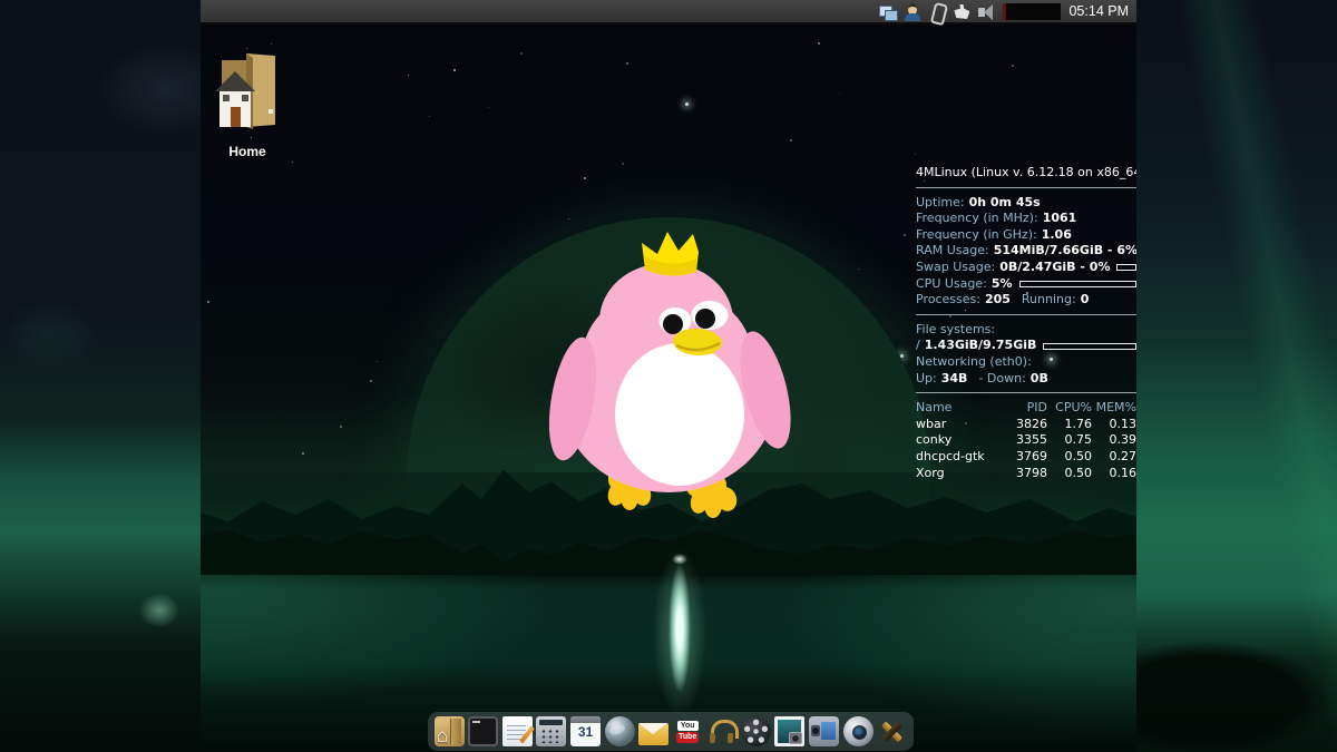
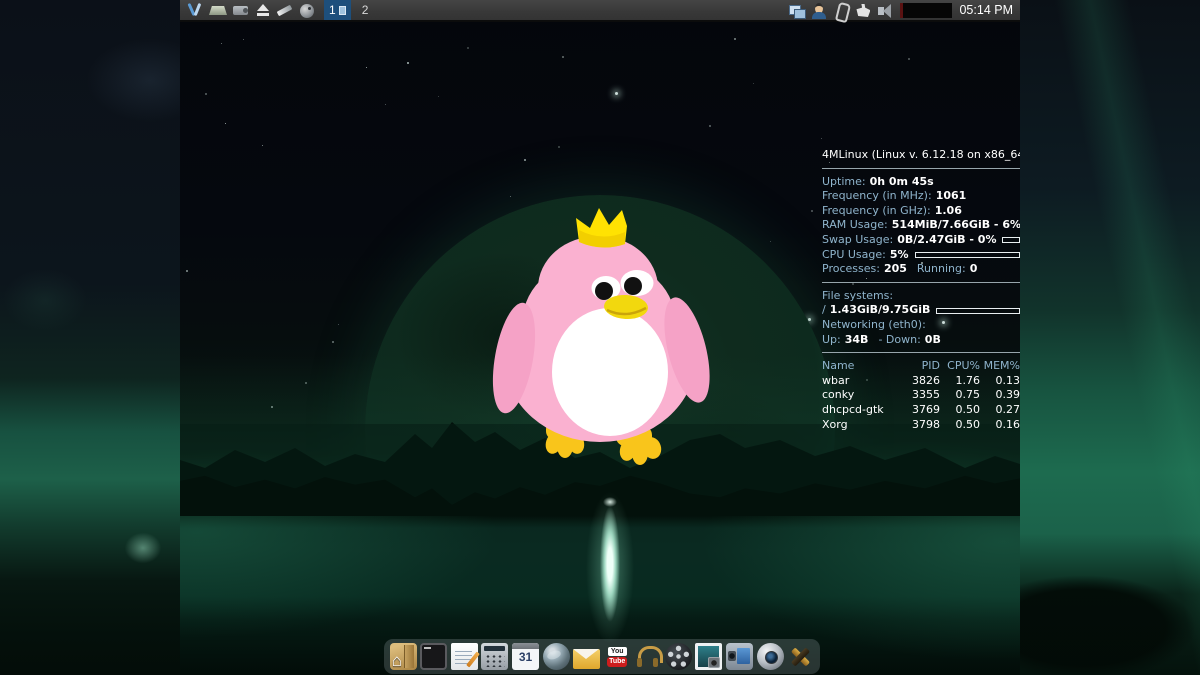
+ 1
+ 2
  05:14 PM
- Home
  4MLinux (Linux v. 6.12.18 on x86_6
  Uptime:
  0h 0m 45s
  Frequency (in MHz):
  1061
  Frequency (in GHz):
  1.06
  RAM Usage:
  514MiB/7.66GiB - 6%
  Swap Usage:
  0B/2.47GiB - 0%
  CPU Usage:
  5%
  Processes:
  205
  Running:
  0
  File systems:
  /
  1.43GiB/9.75GiB
  Networking (eth0):
  Up:
  34B
  - Down:
  0B
  Name
  PID
  CPU%
  MEM%
  wbar
  3826
  1.76
  0.13
  conky
  3355
  0.75
  0.39
  dhcpcd-gtk
  3769
  0.50
  0.27
  Xorg
  3798
  0.50
  0.16
  31
